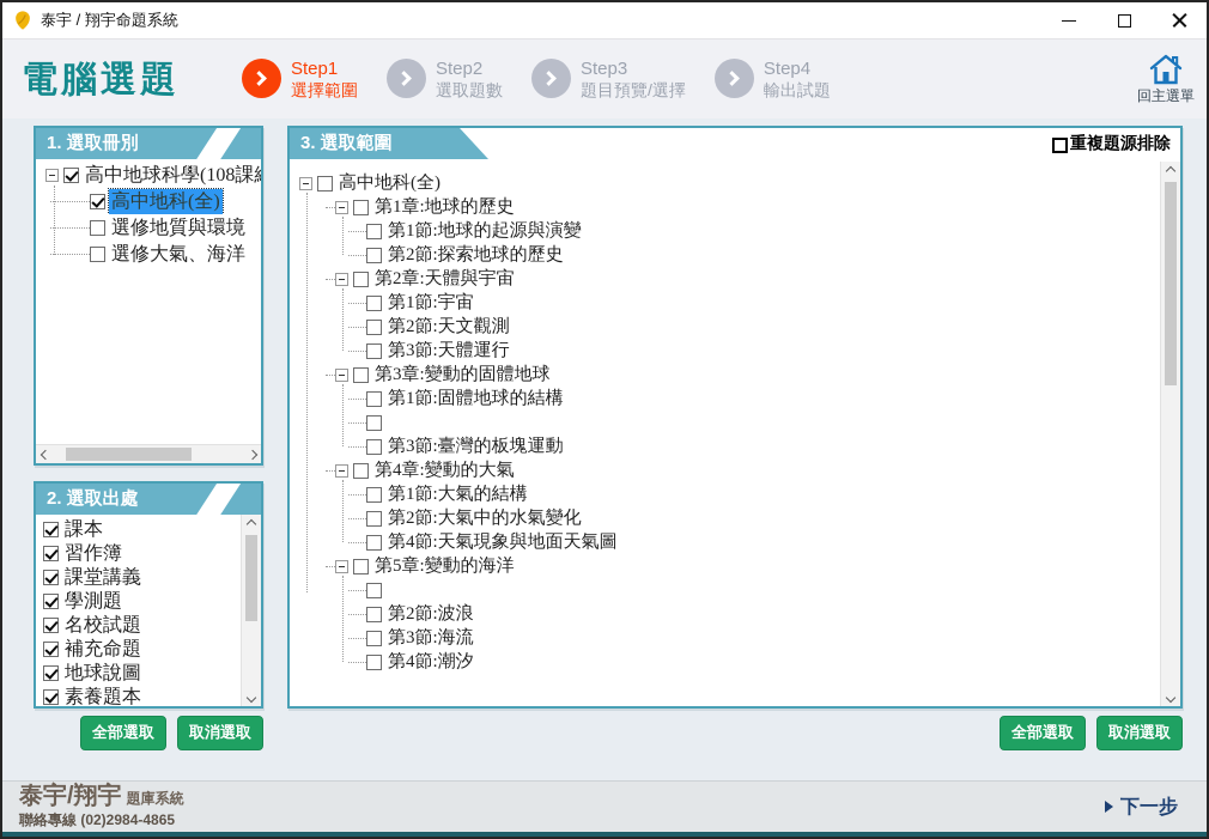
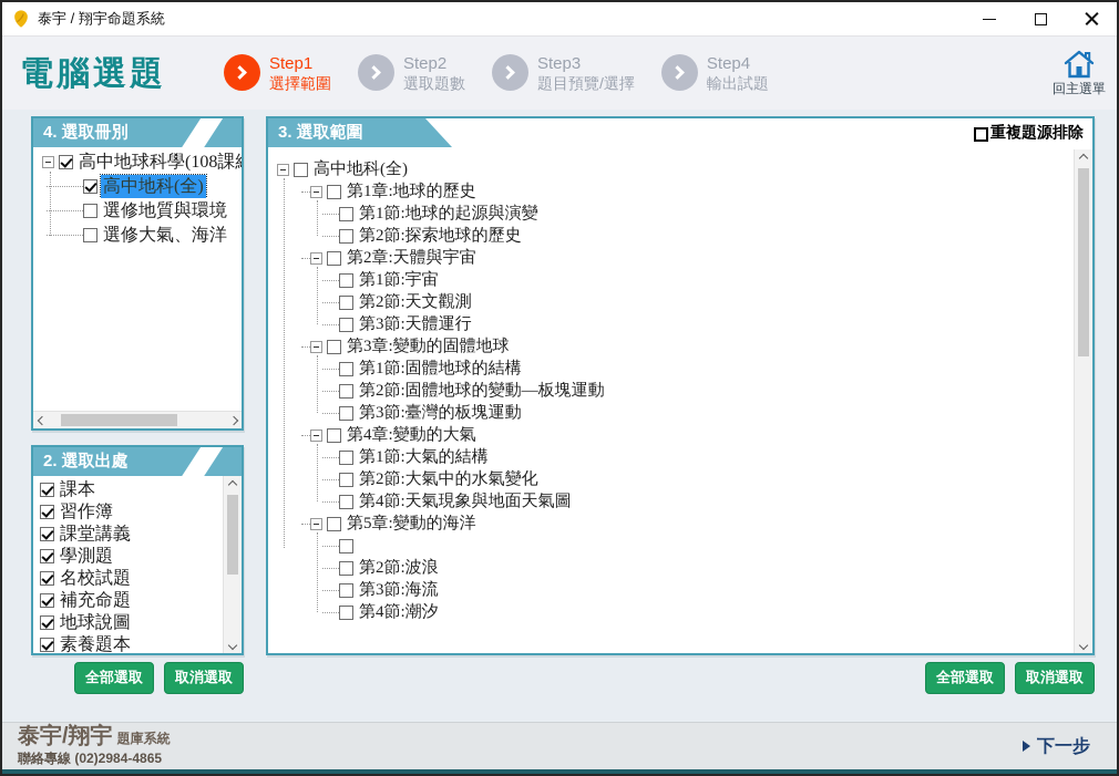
  泰宇 / 翔宇命題系統
  電腦選題
  Step1
  選擇範圍
  Step2
  選取題數
  Step3
  題目預覽/選擇
  Step4
  輸出試題
  回主選單
- 1. 選取冊別
+ 4. 選取冊別
  高中地球科學(108課
  高中地科(全)
  選修地質與環境
  選修大氣、海洋
  2. 選取出處
  課本
  習作簿
  課堂講義
  學測題
  名校試題
  補充命題
  地球說圖
  素養題本
  全部選取
  取消選取
  3. 選取範圍
  重複題源排除
  高中地科(全)
  第1章:地球的歷史
  第1節:地球的起源與演變
  第2節:探索地球的歷史
  第2章:天體與宇宙
  第1節:宇宙
  第2節:天文觀測
  第3節:天體運行
  第3章:變動的固體地球
  第1節:固體地球的結構
+ 第2節:固體地球的變動—板塊運動
  第3節:臺灣的板塊運動
  第4章:變動的大氣
  第1節:大氣的結構
  第2節:大氣中的水氣變化
  第4節:天氣現象與地面天氣圖
  第5章:變動的海洋
  第2節:波浪
  第3節:海流
  第4節:潮汐
  全部選取
  取消選取
  泰宇/翔宇 題庫系統
  聯絡專線 (02)2984-4865
  下一步
